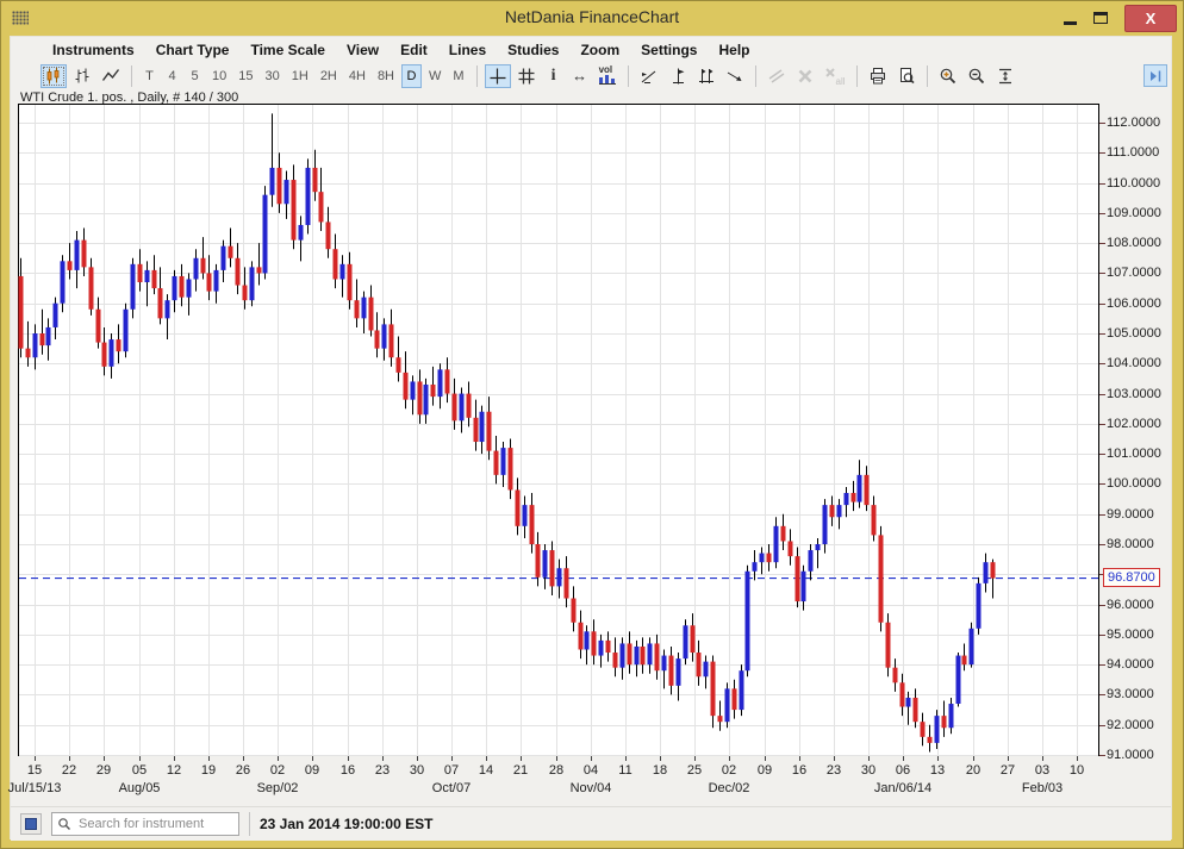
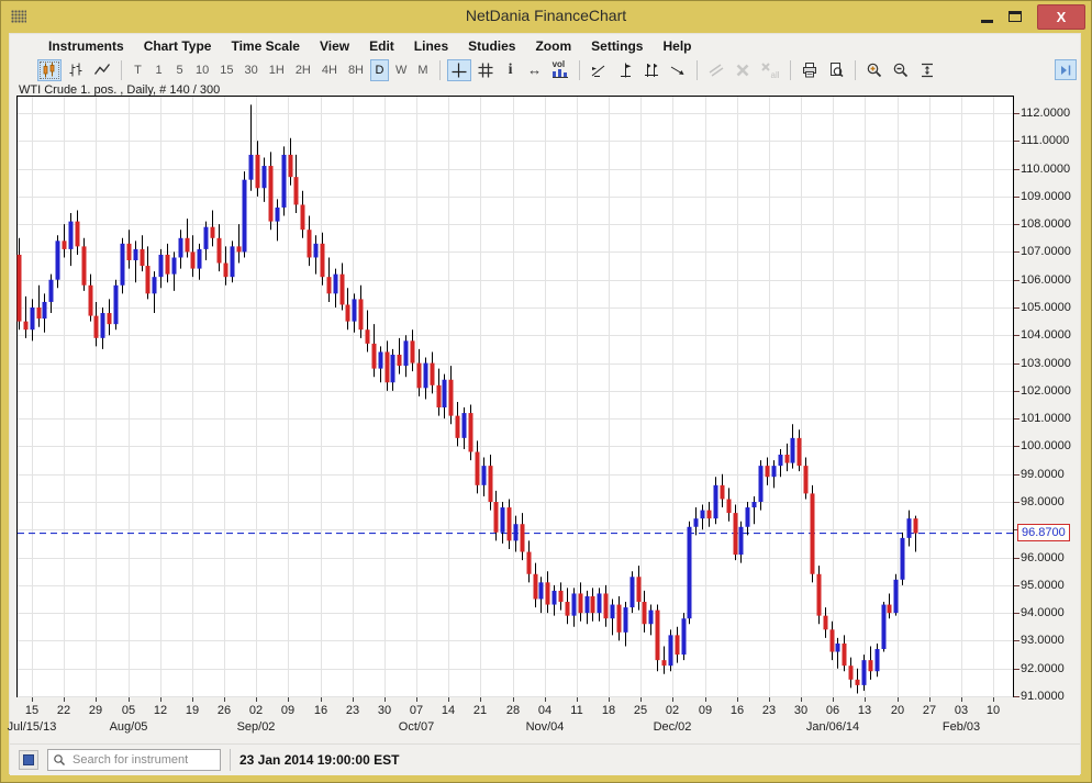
  NetDania FinanceChart
  X
  Instruments
  Chart Type
  Time Scale
  View
  Edit
  Lines
  Studies
  Zoom
  Settings
  Help
- T 4 5 10 15 30 1H 2H 4H 8H D W M
+ T 1 5 10 15 30 1H 2H 4H 8H D W M
  i
  ↔
  vol
  all
  WTI Crude 1. pos. , Daily, # 140 / 300
  112.0000
  111.0000
  110.0000
  109.0000
  108.0000
  107.0000
  106.0000
  105.0000
  104.0000
  103.0000
  102.0000
  101.0000
  100.0000
  99.0000
  98.0000
  96.0000
  95.0000
  94.0000
  93.0000
  92.0000
  91.0000
  15
  22
  29
  05
  12
  19
  26
  02
  09
  16
  23
  30
  07
  14
  21
  28
  04
  11
  18
  25
  02
  09
  16
  23
  30
  06
  13
  20
  27
  03
  10
  Jul/15/13
  Aug/05
  Sep/02
  Oct/07
  Nov/04
  Dec/02
  Jan/06/14
  Feb/03
  96.8700
  Search for instrument
  23 Jan 2014 19:00:00 EST
